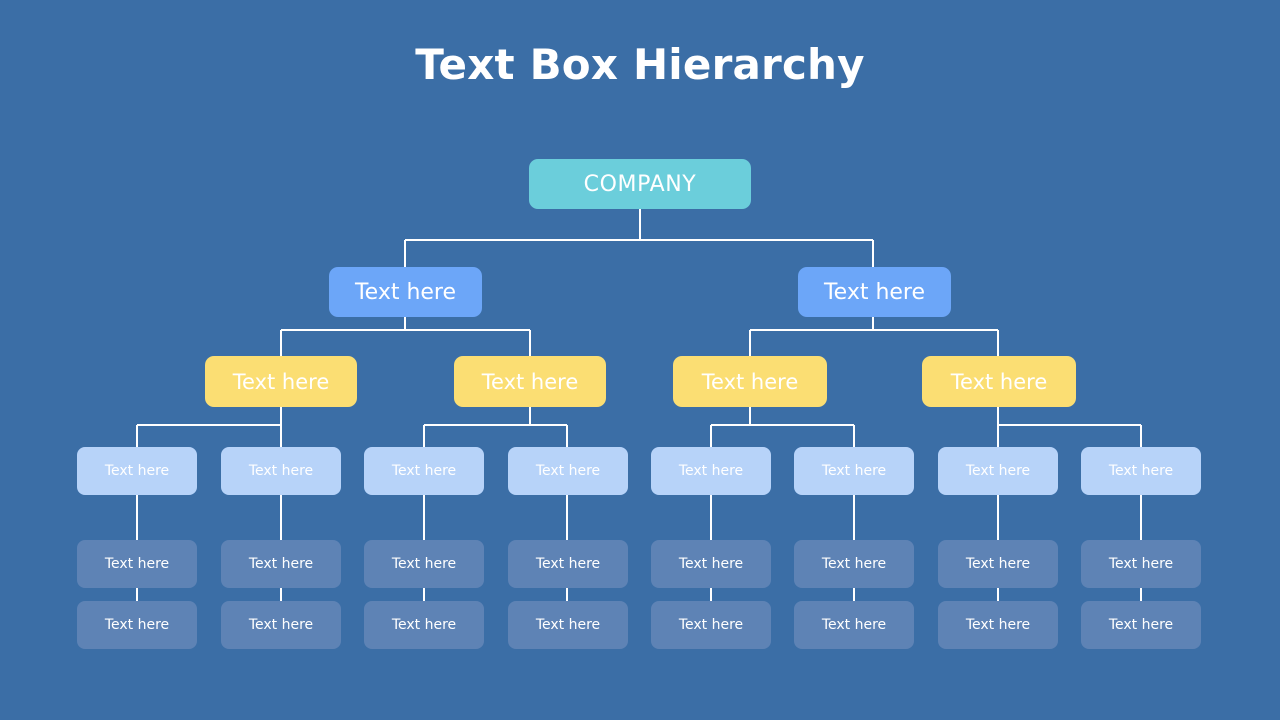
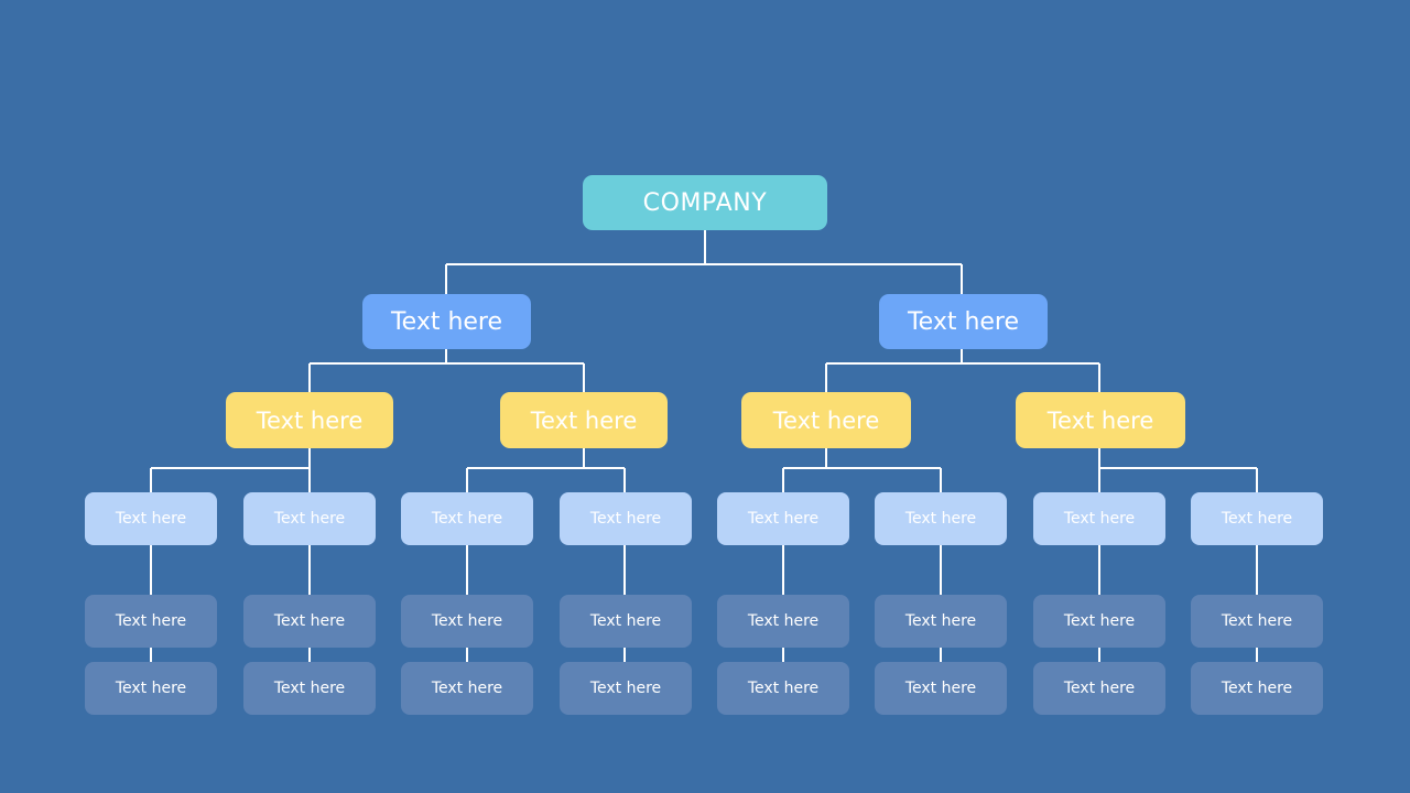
- Text Box Hierarchy
  COMPANY
  Text here
  Text here
  Text here
  Text here
  Text here
  Text here
  Text here
  Text here
  Text here
  Text here
  Text here
  Text here
  Text here
  Text here
  Text here
  Text here
  Text here
  Text here
  Text here
  Text here
  Text here
  Text here
  Text here
  Text here
  Text here
  Text here
  Text here
  Text here
  Text here
  Text here
